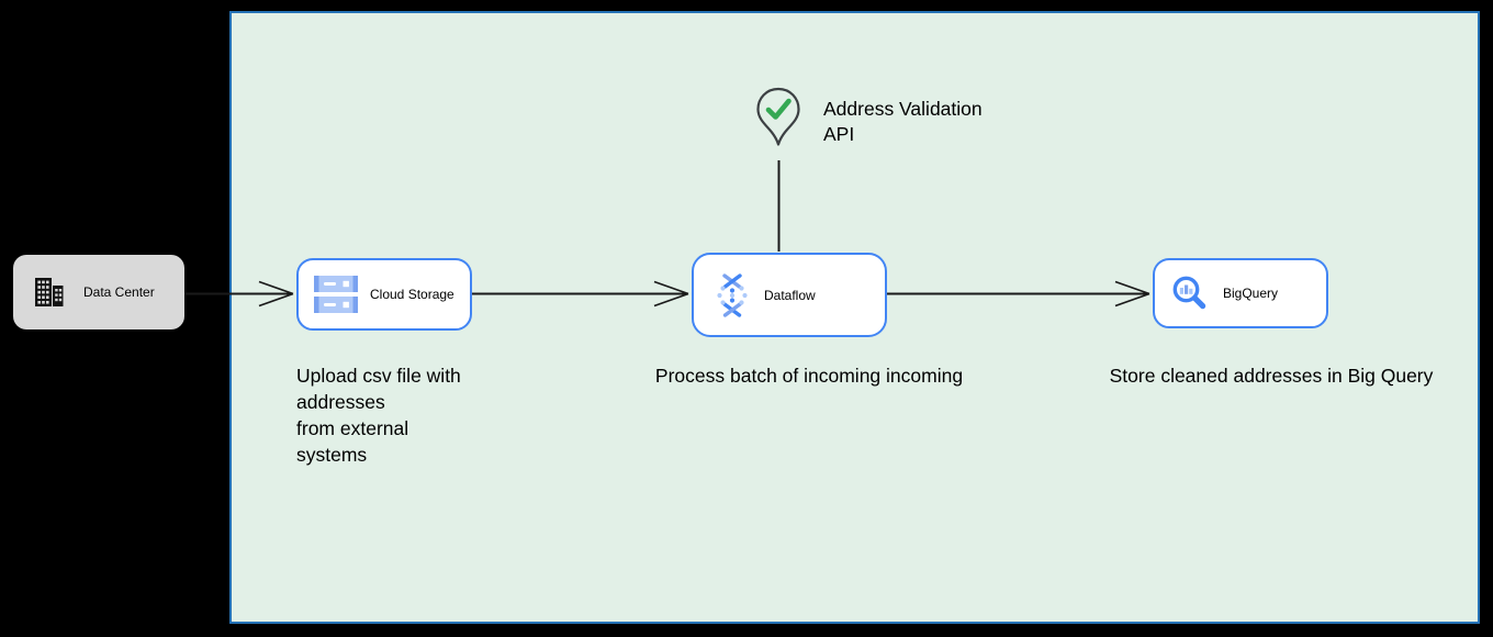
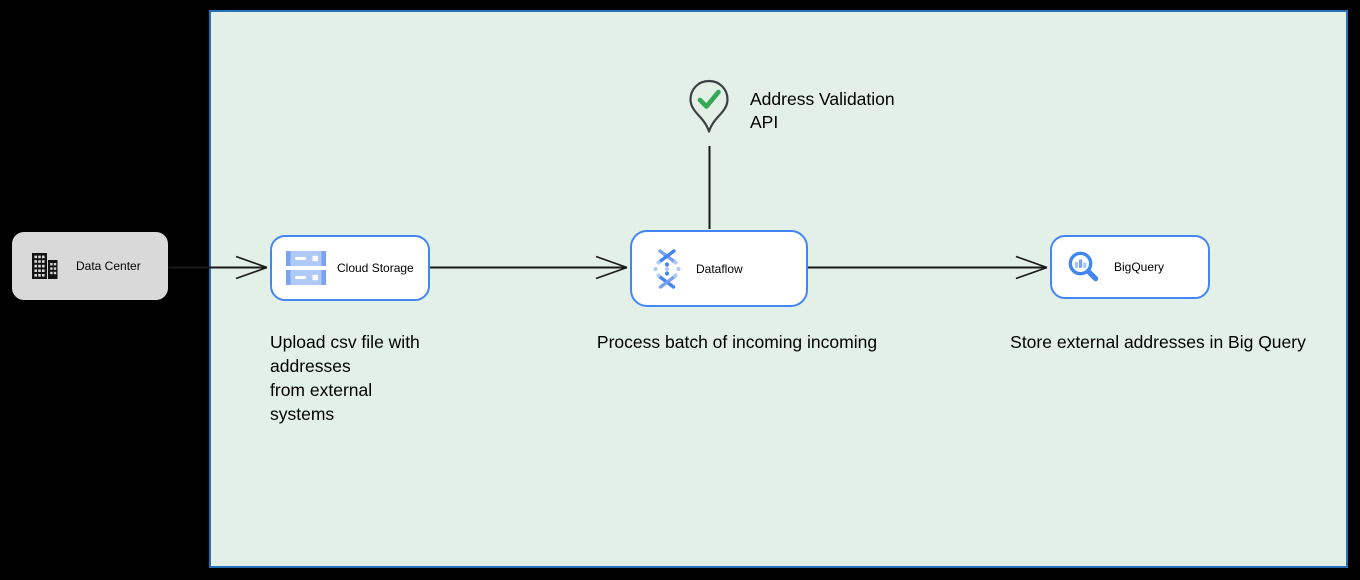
  Data Center
  Cloud Storage
  Dataflow
  BigQuery
  Address Validation
  API
  Upload csv file with
  addresses
  from external
  systems
  Process batch of incoming incoming
- Store cleaned addresses in Big Query
+ Store external addresses in Big Query
